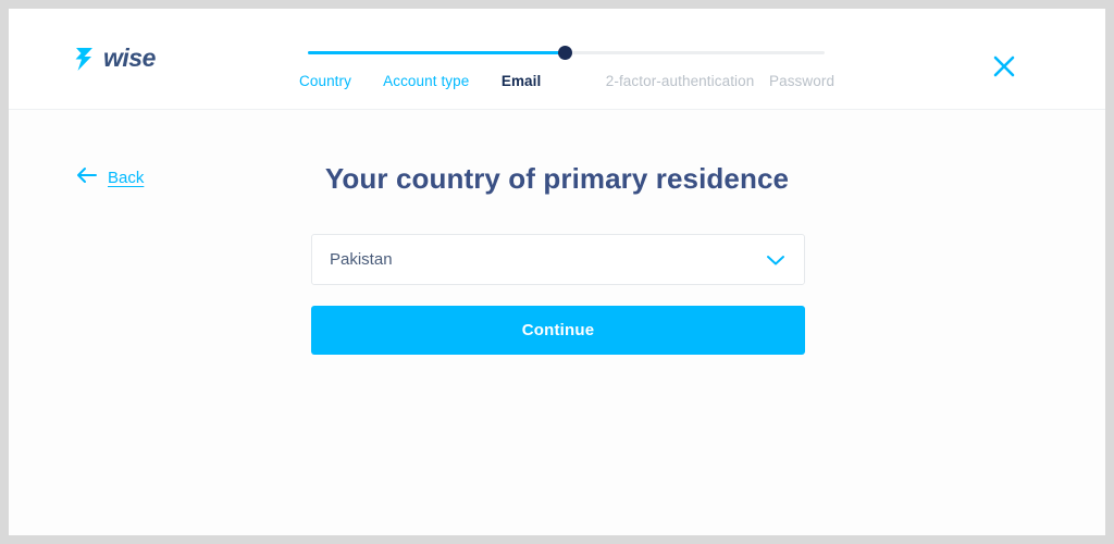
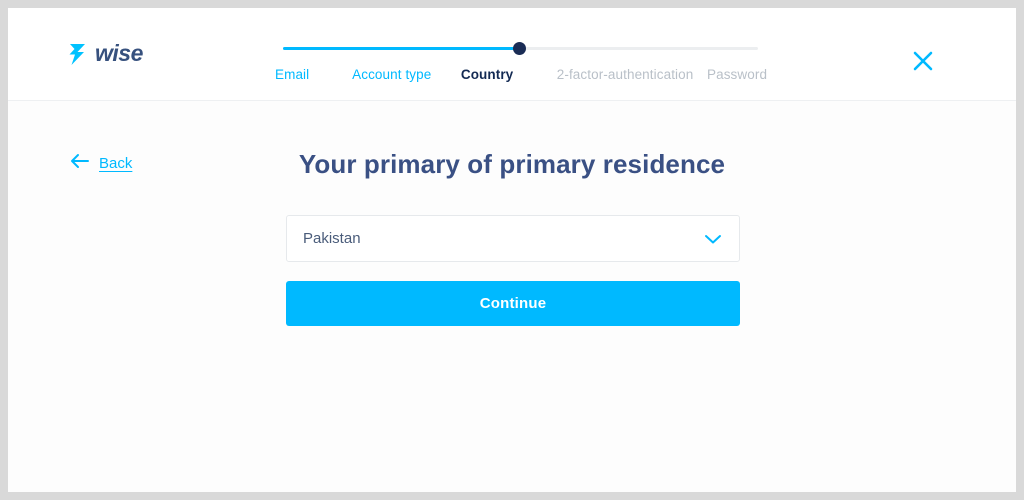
  wise
- Country
+ Email
  Account type
- Email
+ Country
  2-factor-authentication
  Password
  Back
- Your country of primary residence
+ Your primary of primary residence
  Pakistan
  Continue
